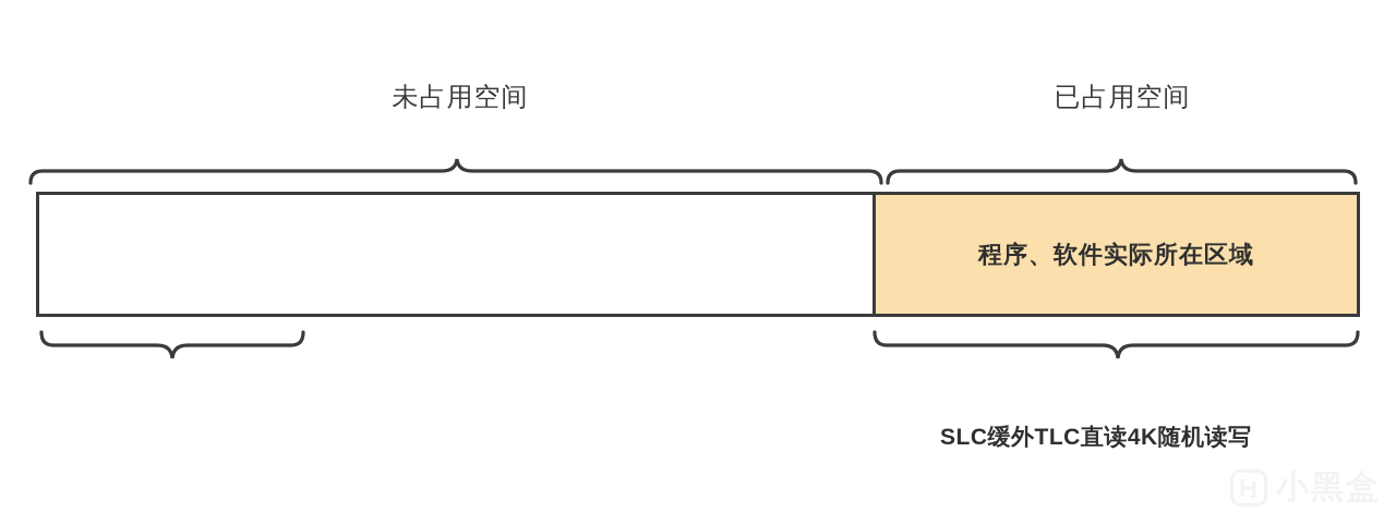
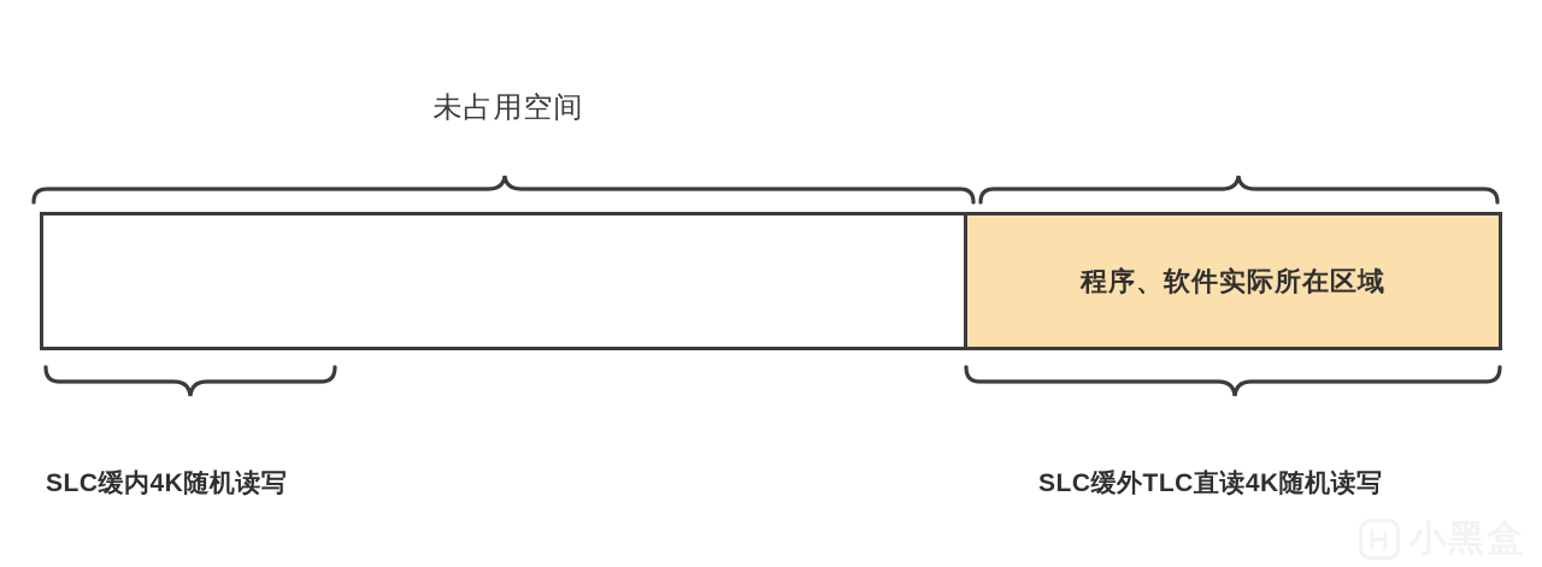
  未占用空间
- 已占用空间
  程序、软件实际所在区域
+ SLC缓内4K随机读写
  SLC缓外TLC直读4K随机读写
